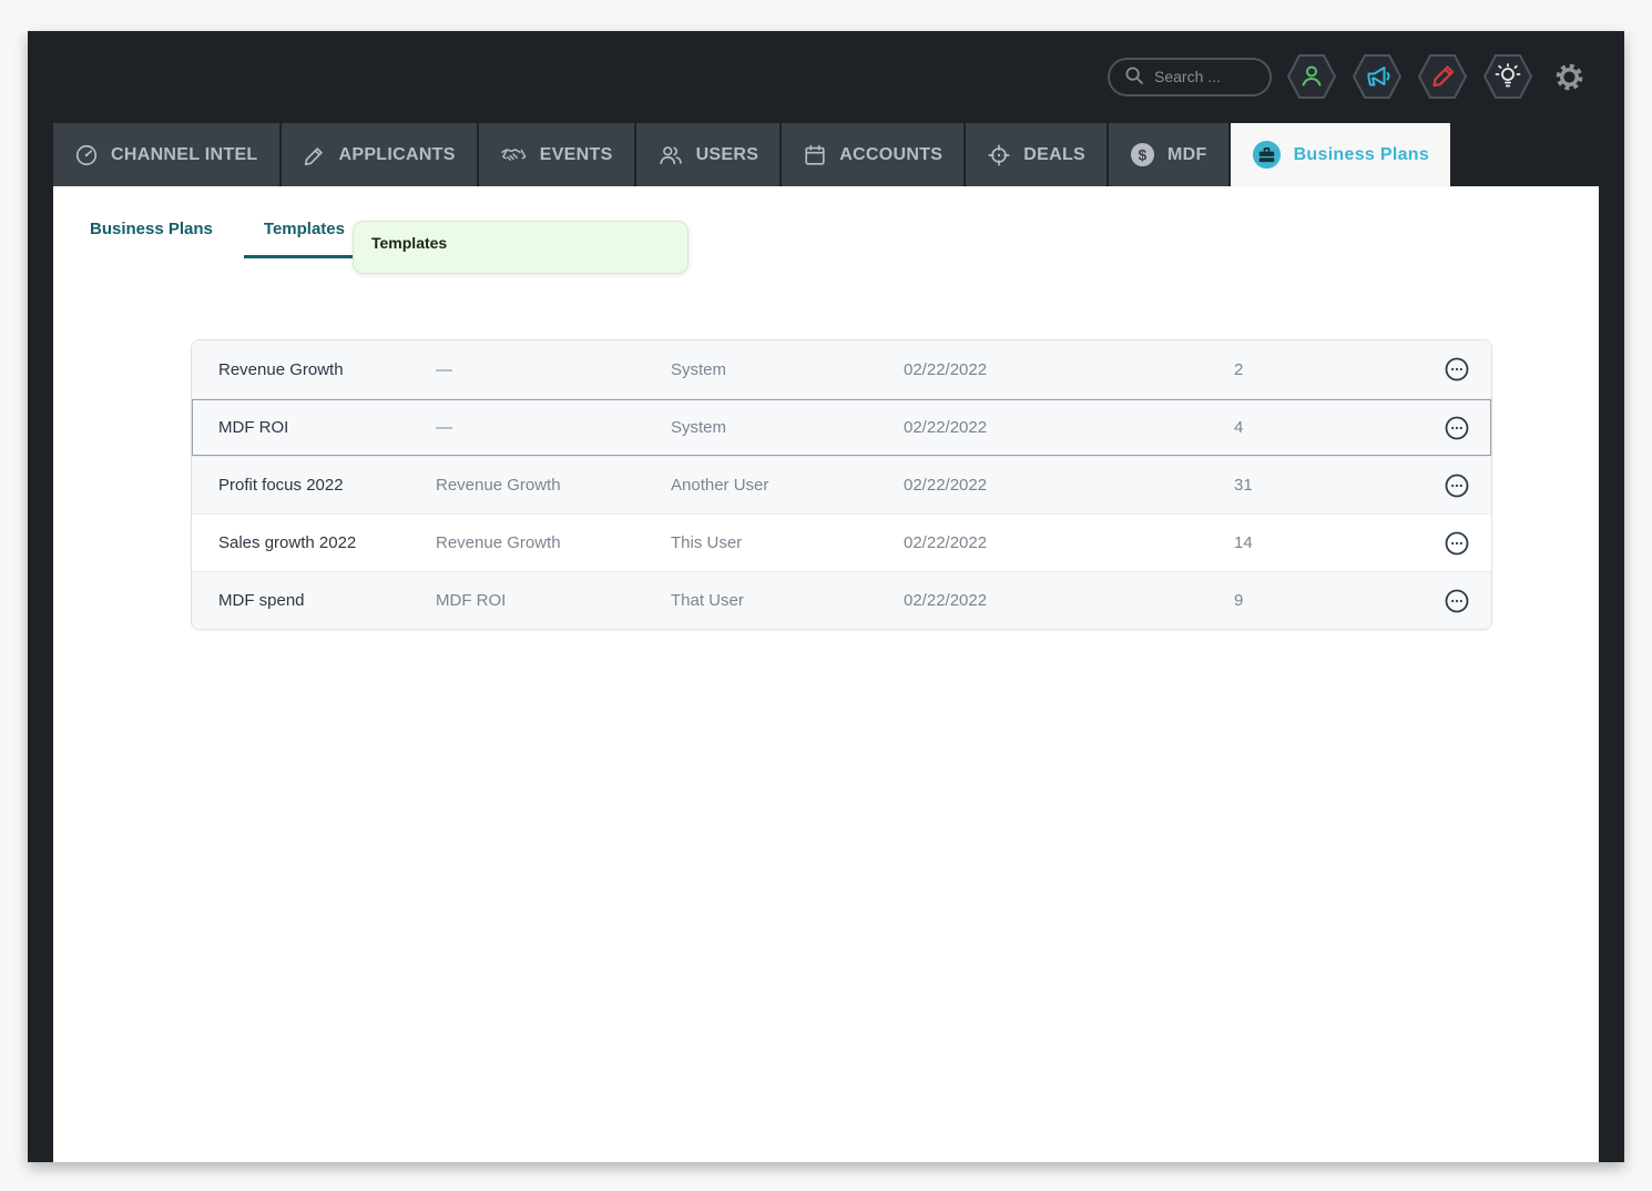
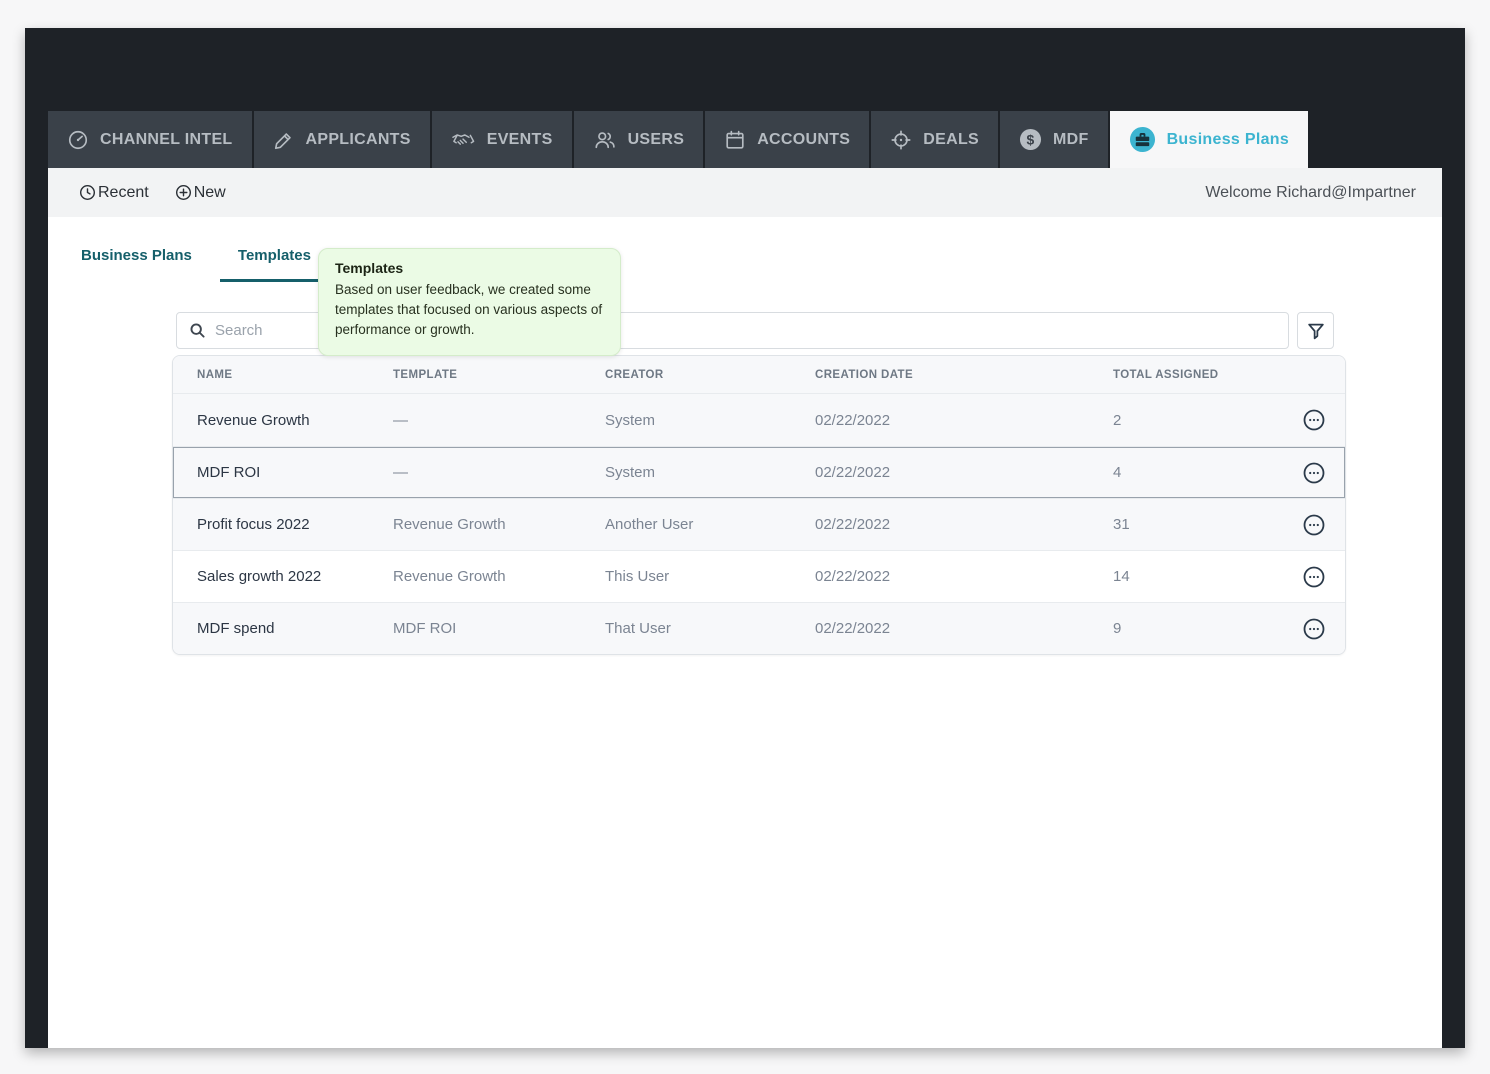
- Search ...
  CHANNEL INTEL
  APPLICANTS
  EVENTS
  USERS
  ACCOUNTS
  DEALS
  $
  MDF
  Business Plans
+ Recent
+ New
+ Welcome Richard@Impartner
  Business Plans
  Templates
  Templates
+ Based on user feedback, we created some templates that focused on various aspects of performance or growth.
+ Search
+ NAME
+ TEMPLATE
+ CREATOR
+ CREATION DATE
+ TOTAL ASSIGNED
  Revenue Growth
  —
  System
  02/22/2022
  2
  MDF ROI
  —
  System
  02/22/2022
  4
  Profit focus 2022
  Revenue Growth
  Another User
  02/22/2022
  31
  Sales growth 2022
  Revenue Growth
  This User
  02/22/2022
  14
  MDF spend
  MDF ROI
  That User
  02/22/2022
  9
